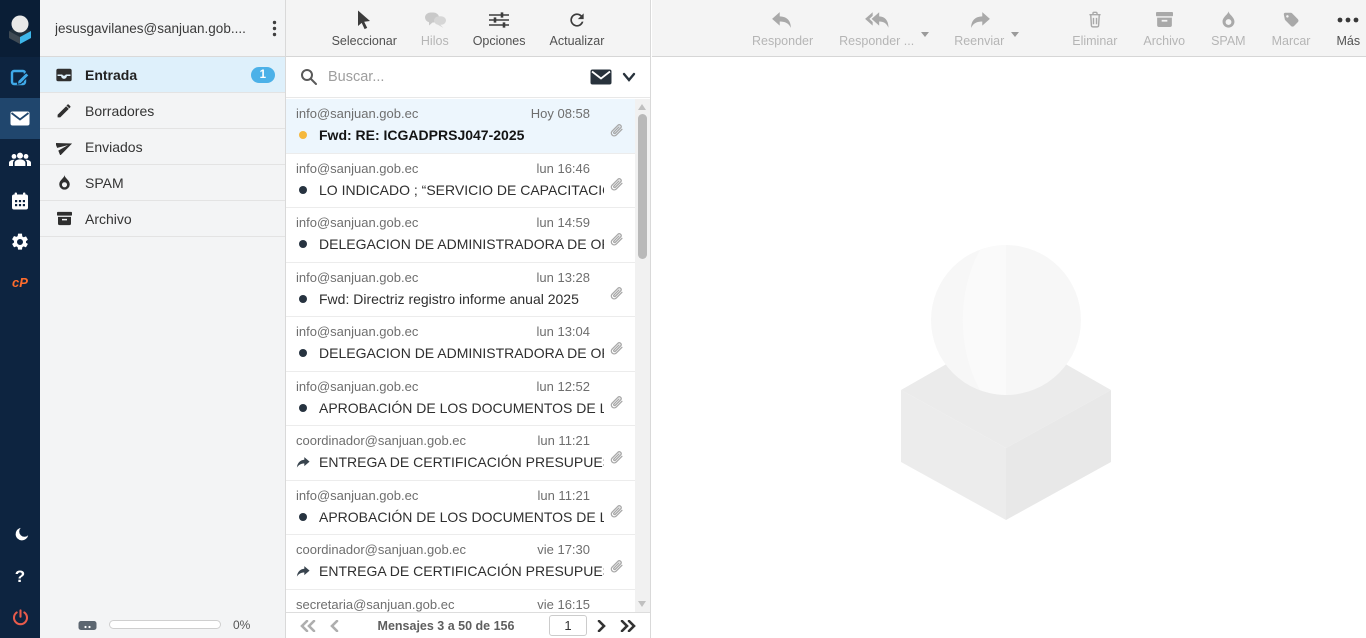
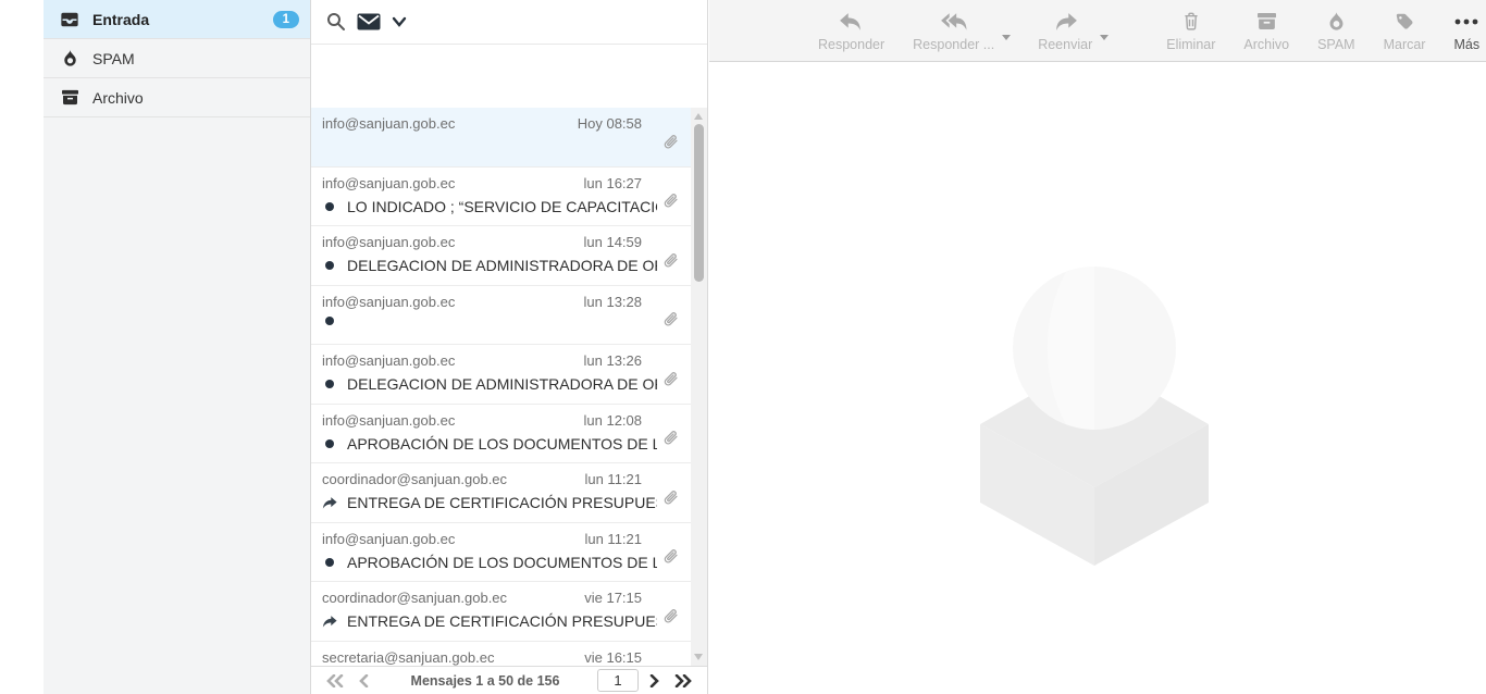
- cP
- ?
- jesusgavilanes@sanjuan.gob....
  Entrada
  1
- Borradores
- Enviados
  SPAM
  Archivo
- 0%
- Seleccionar
- Hilos
- Opciones
- Actualizar
- Buscar...
  info@sanjuan.gob.ec
  Hoy 08:58
- Fwd: RE: ICGADPRSJ047-2025
  info@sanjuan.gob.ec
- lun 16:46
+ lun 16:27
  LO INDICADO ; “SERVICIO DE CAPACITACI
  info@sanjuan.gob.ec
  lun 14:59
  DELEGACION DE ADMINISTRADORA DE O
  info@sanjuan.gob.ec
  lun 13:28
- Fwd: Directriz registro informe anual 2025
  info@sanjuan.gob.ec
- lun 13:04
+ lun 13:26
  DELEGACION DE ADMINISTRADORA DE O
  info@sanjuan.gob.ec
- lun 12:52
+ lun 12:08
  APROBACIÓN DE LOS DOCUMENTOS DE L
  coordinador@sanjuan.gob.ec
  lun 11:21
  ENTREGA DE CERTIFICACIÓN PRESUPUE
  info@sanjuan.gob.ec
  lun 11:21
  APROBACIÓN DE LOS DOCUMENTOS DE L
  coordinador@sanjuan.gob.ec
- vie 17:30
+ vie 17:15
  ENTREGA DE CERTIFICACIÓN PRESUPUE
  secretaria@sanjuan.gob.ec
  vie 16:15
- Mensajes 3 a 50 de 156
+ Mensajes 1 a 50 de 156
  1
  Responder
  Responder ...
  Reenviar
  Eliminar
  Archivo
  SPAM
  Marcar
  Más
